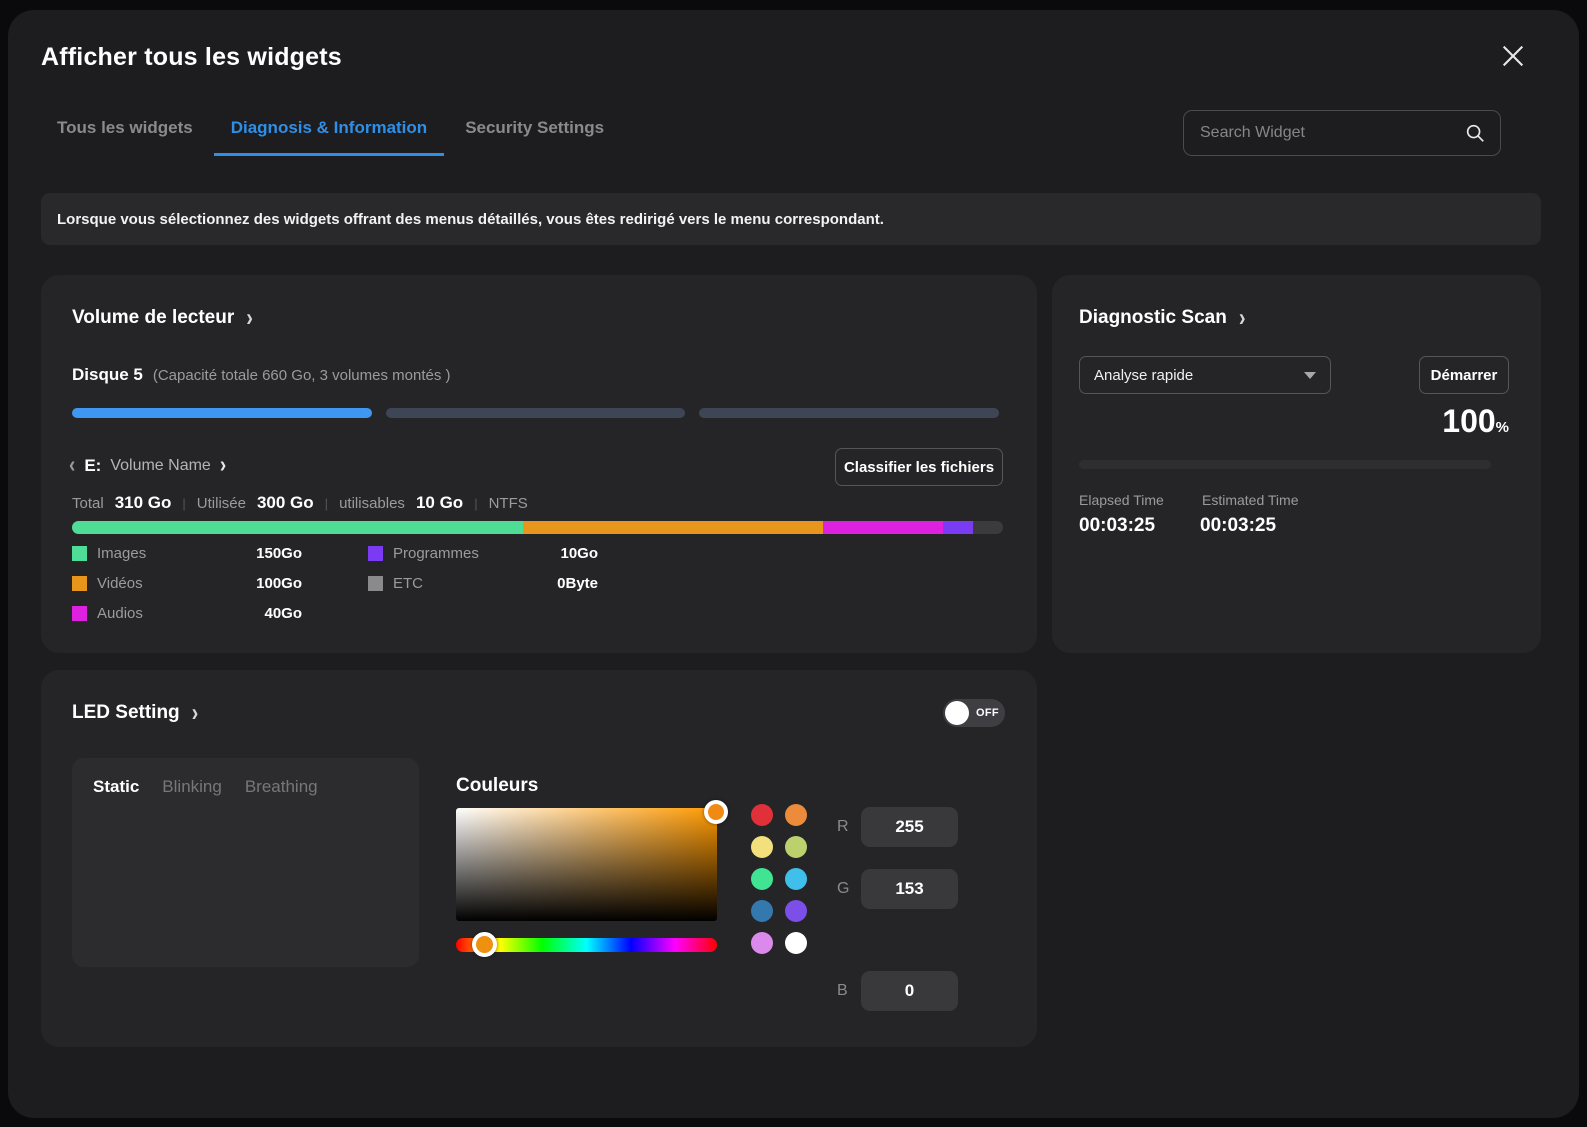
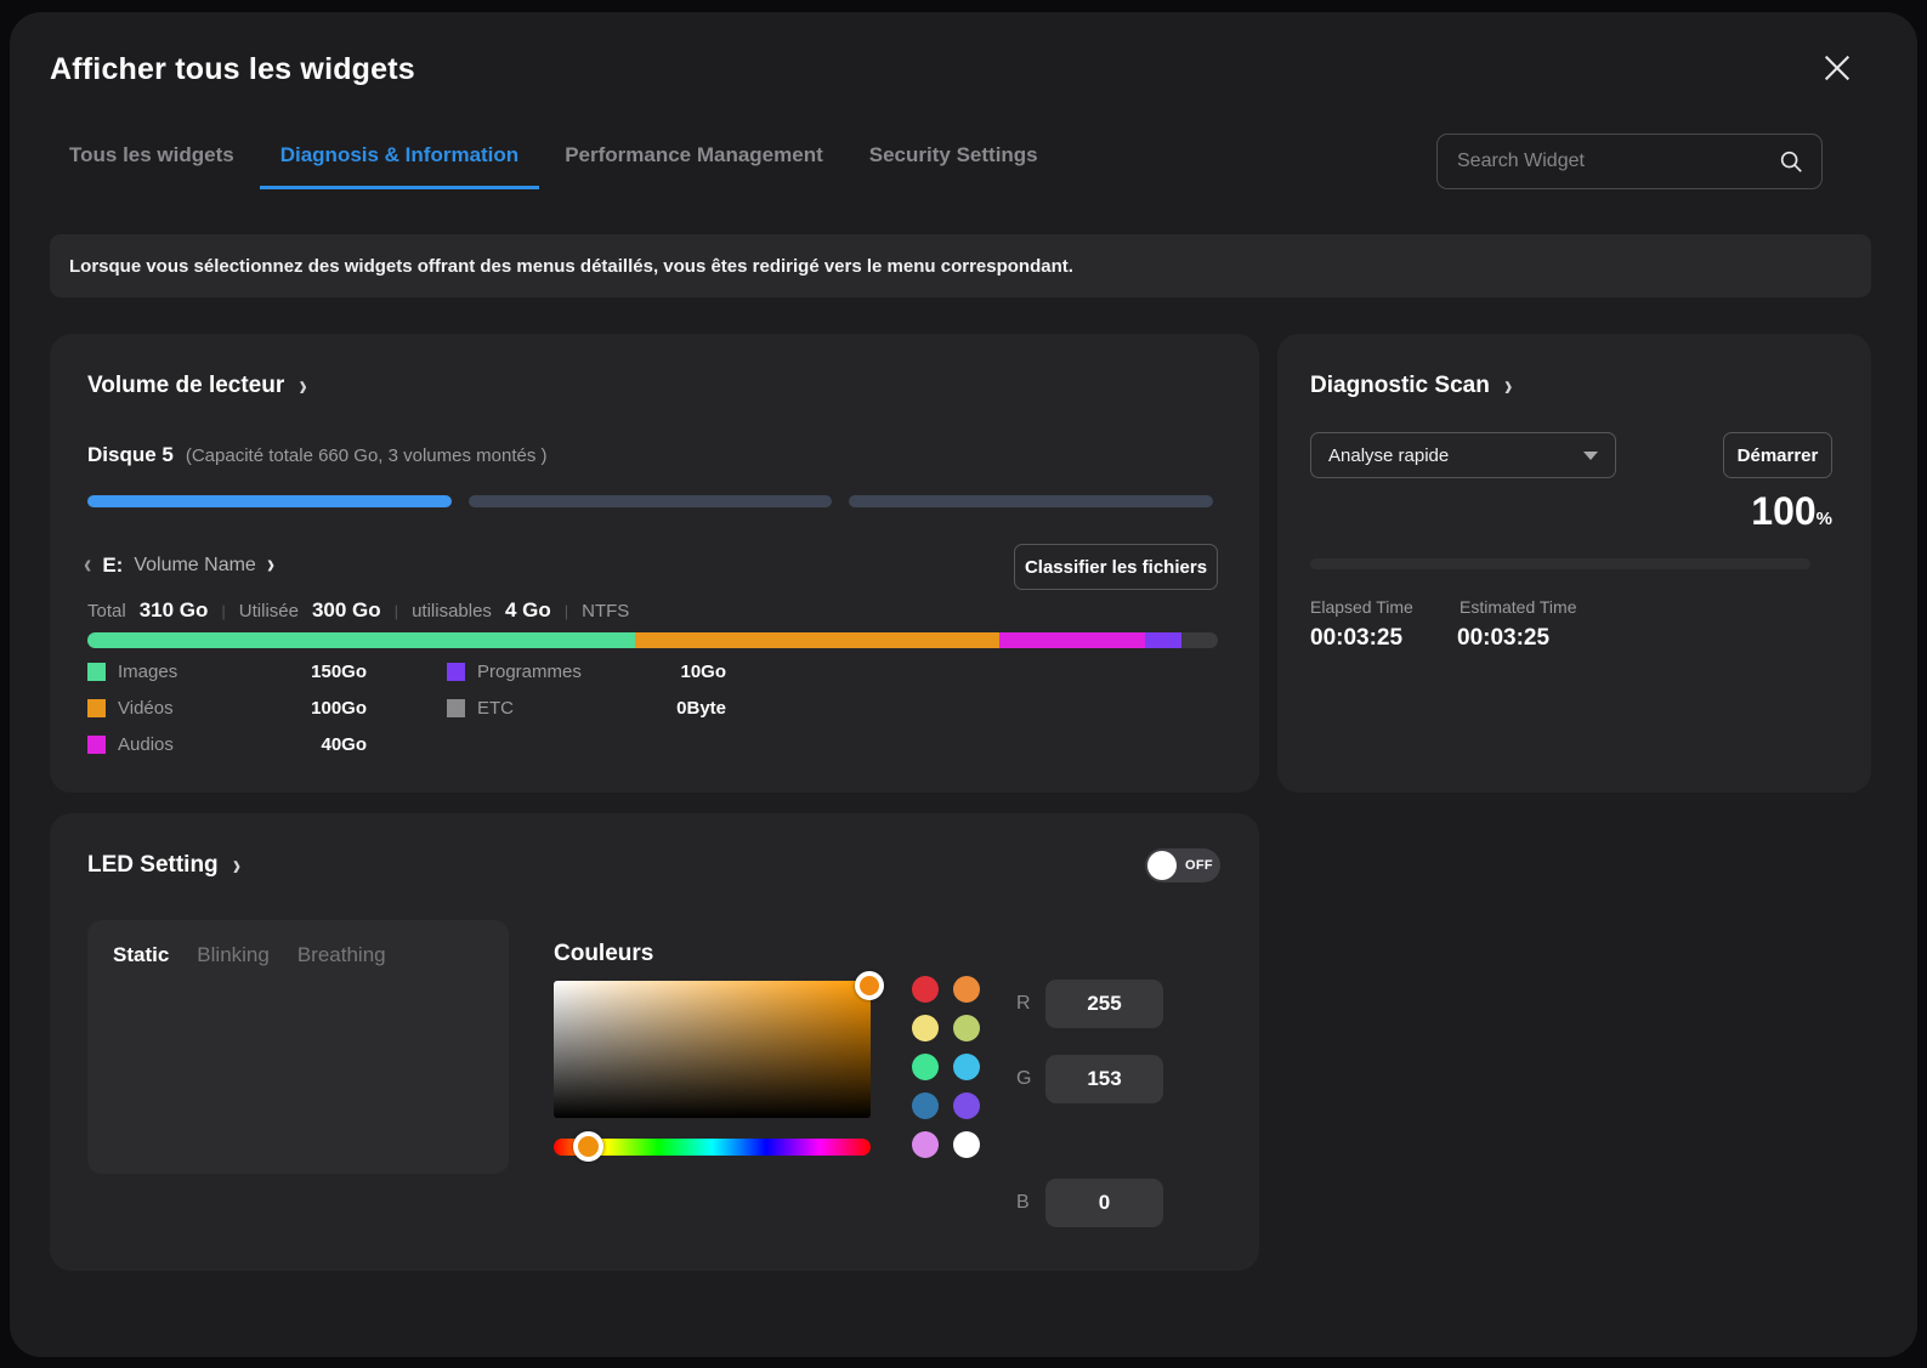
  Afficher tous les widgets
  Tous les widgets
  Diagnosis & Information
+ Performance Management
  Security Settings
  Search Widget
  Lorsque vous sélectionnez des widgets offrant des menus détaillés, vous êtes redirigé vers le menu correspondant.
  Volume de lecteur
  ›
  Disque 5
  (Capacité totale 660 Go, 3 volumes montés )
  ‹
  E:
  Volume Name
  ›
  Classifier les fichiers
  Total
  310 Go
  |
  Utilisée
  300 Go
  |
  utilisables
- 10 Go
+ 4 Go
  |
  NTFS
  Images
  150Go
  Vidéos
  100Go
  Audios
  40Go
  Programmes
  10Go
  ETC
  0Byte
  Diagnostic Scan
  ›
  Analyse rapide
  Démarrer
  100%
  Elapsed Time
  Estimated Time
  00:03:25
  00:03:25
  LED Setting
  ›
  OFF
  Static
  Blinking
  Breathing
  Couleurs
  R
  255
  G
  153
  B
  0
